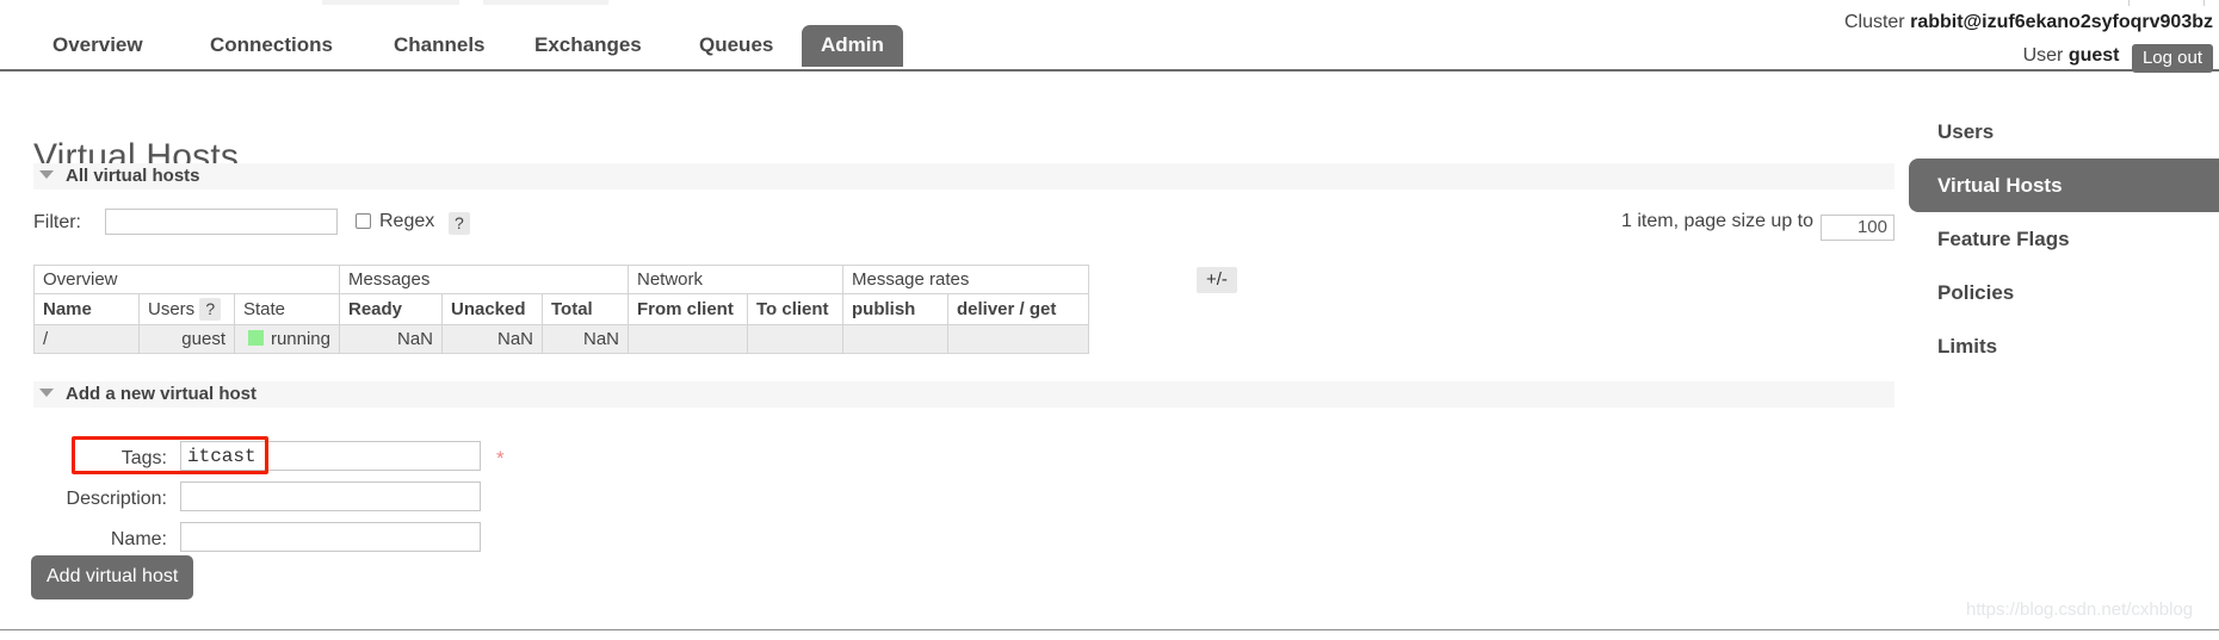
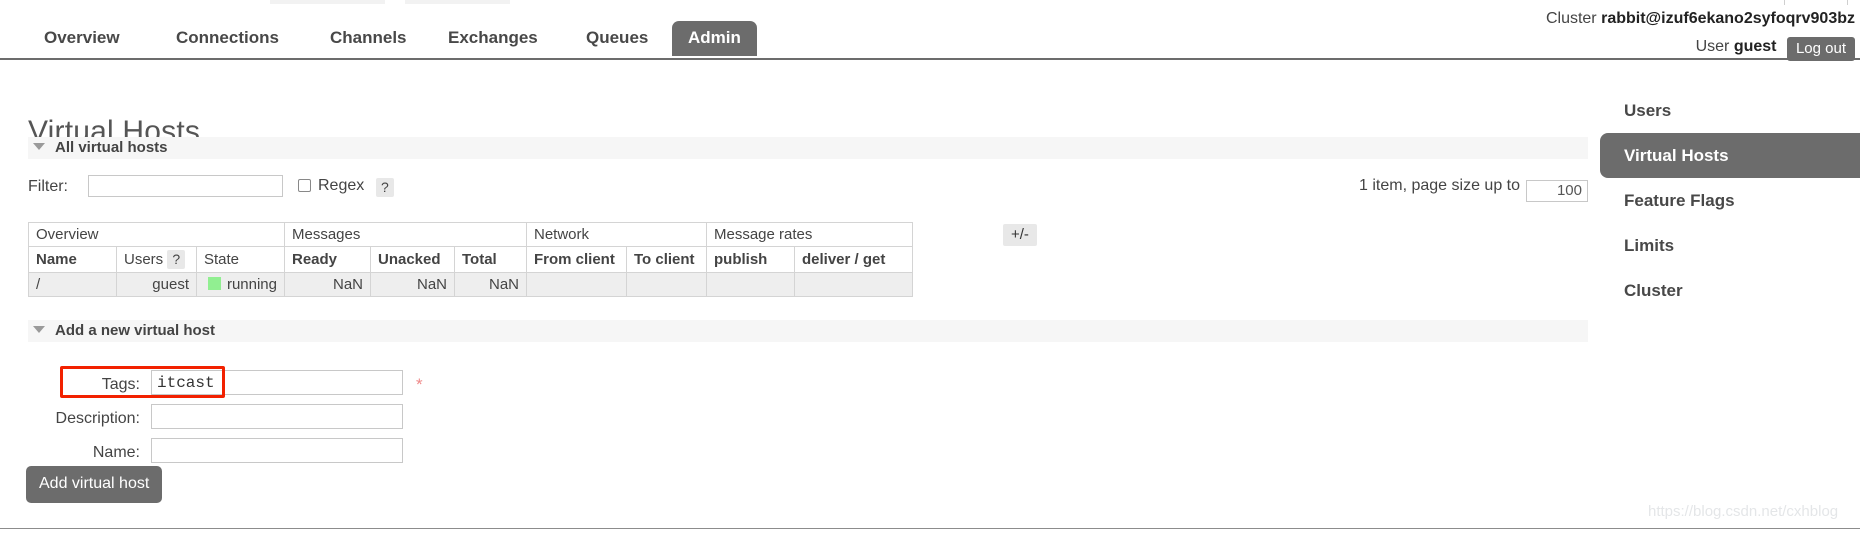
  Cluster rabbit@izuf6ekano2syfoqrv903bz
  User guest Log out
  Overview
  Connections
  Channels
  Exchanges
  Queues
  Admin
  Virtual Hosts
  All virtual hosts
  Filter:
  Regex
  ?
  1 item, page size up to 100
  Overview	Messages	Network	Message rates
  Name	Users ?	State	Ready	Unacked	Total	From client	To client	publish	deliver / get
  /	guest	running	NaN	NaN	NaN
  +/-
  Add a new virtual host
  Tags:
  itcast
  *
  Description:
  Name:
  Add virtual host
  Users
  Virtual Hosts
  Feature Flags
- Policies
  Limits
+ Cluster
  https://blog.csdn.net/cxhblog
